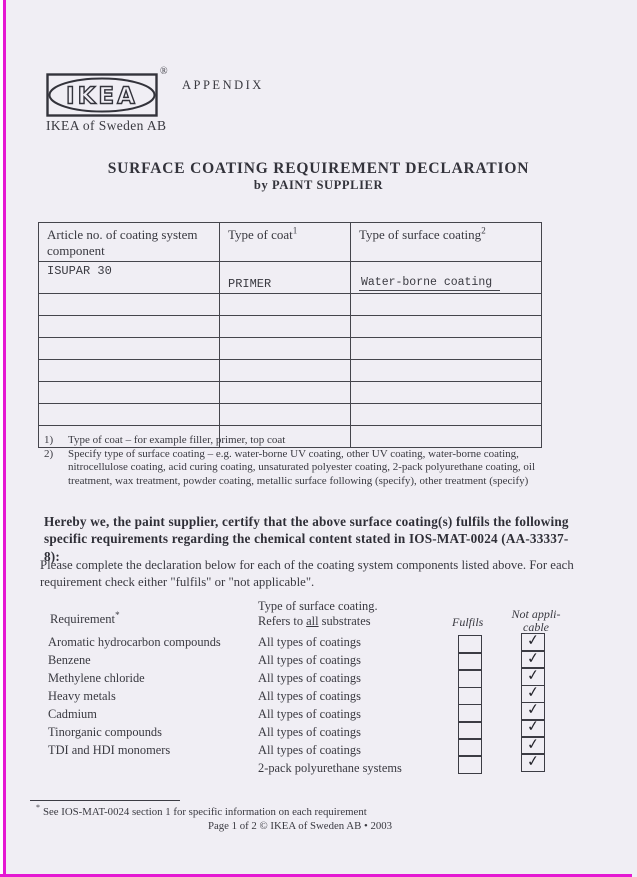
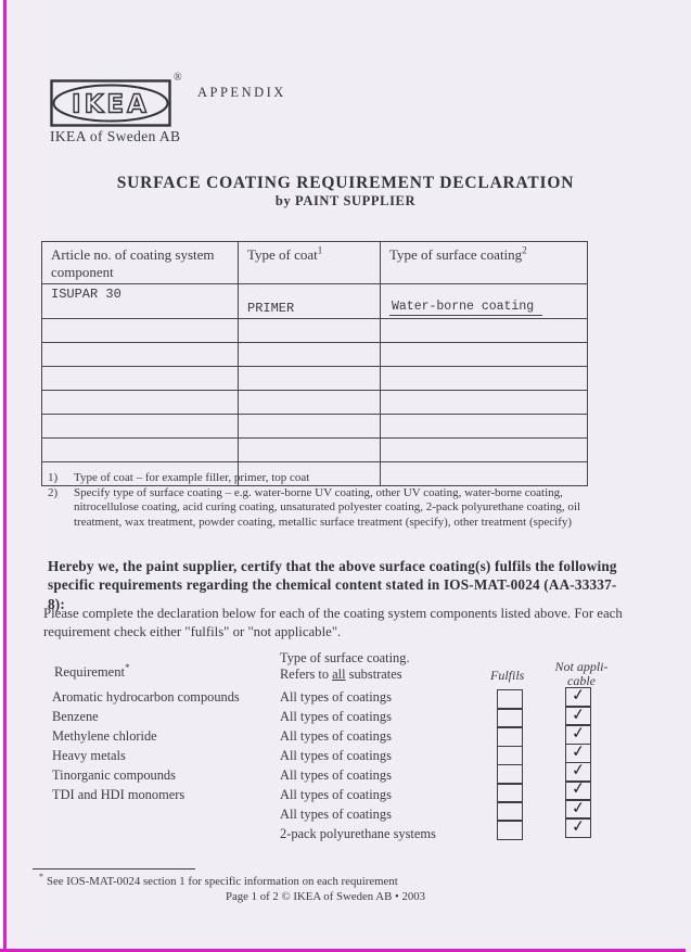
  IKEA
  ®
  APPENDIX
  IKEA of Sweden AB
  SURFACE COATING REQUIREMENT DECLARATION
  by PAINT SUPPLIER
  Article no. of coating system component	Type of coat1	Type of surface coating2
  ISUPAR 30	PRIMER	Water-borne coating
  1)
  Type of coat – for example filler, primer, top coat
  2)
- Specify type of surface coating – e.g. water-borne UV coating, other UV coating, water-borne coating, nitrocellulose coating, acid curing coating, unsaturated polyester coating, 2-pack polyurethane coating, oil treatment, wax treatment, powder coating, metallic surface following (specify), other treatment (specify)
+ Specify type of surface coating – e.g. water-borne UV coating, other UV coating, water-borne coating, nitrocellulose coating, acid curing coating, unsaturated polyester coating, 2-pack polyurethane coating, oil treatment, wax treatment, powder coating, metallic surface treatment (specify), other treatment (specify)
  Hereby we, the paint supplier, certify that the above surface coating(s) fulfils the following specific requirements regarding the chemical content stated in IOS-MAT-0024 (AA-33337-8):
  Please complete the declaration below for each of the coating system components listed above. For each requirement check either "fulfils" or "not applicable".
  Requirement*
  Type of surface coating.
  Refers to all substrates
  Fulfils
  Not appli-
  cable
  Aromatic hydrocarbon compounds
  Benzene
  Methylene chloride
  Heavy metals
- Cadmium
  Tinorganic compounds
  TDI and HDI monomers
  All types of coatings
  All types of coatings
  All types of coatings
  All types of coatings
  All types of coatings
  All types of coatings
  All types of coatings
  2-pack polyurethane systems
  * See IOS-MAT-0024 section 1 for specific information on each requirement
  Page 1 of 2 © IKEA of Sweden AB • 2003
